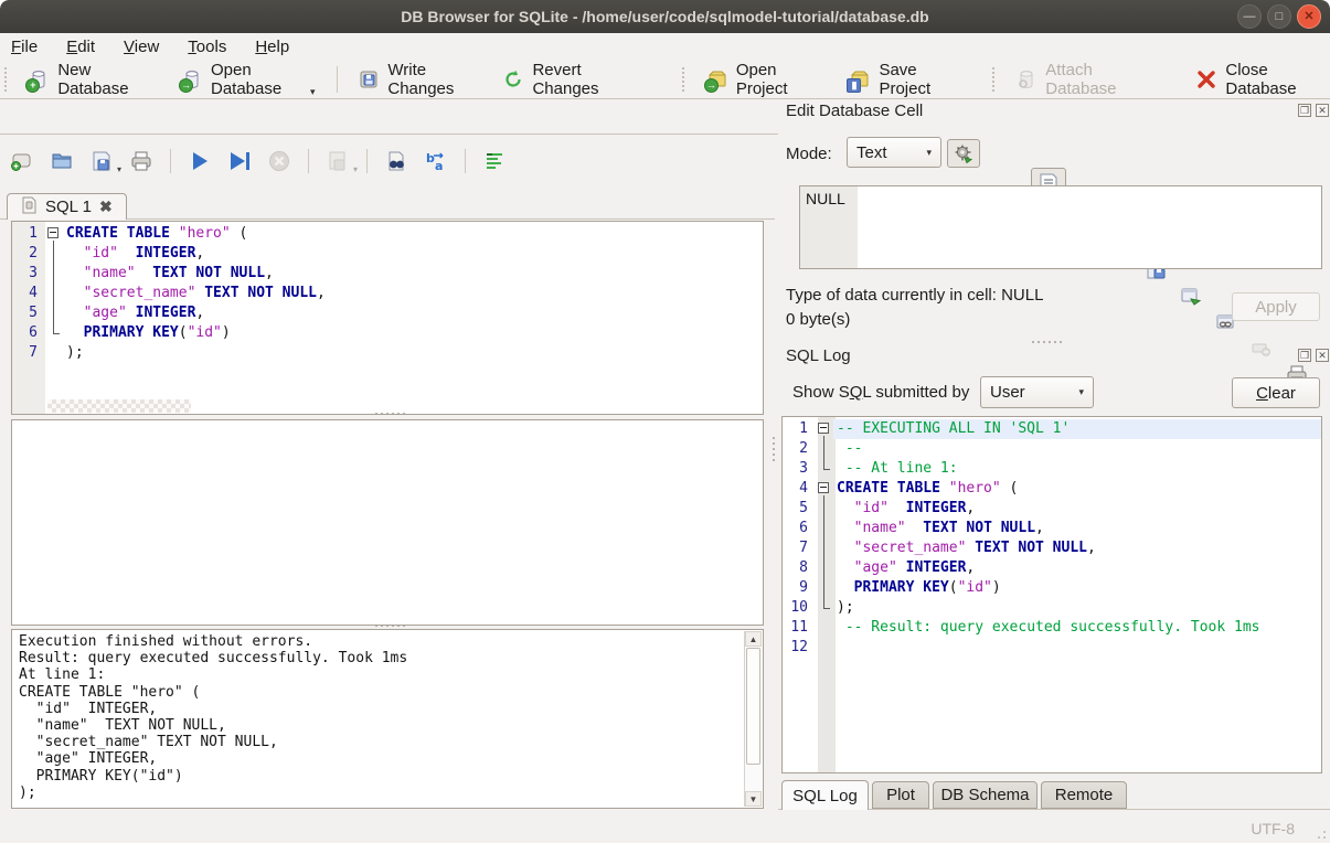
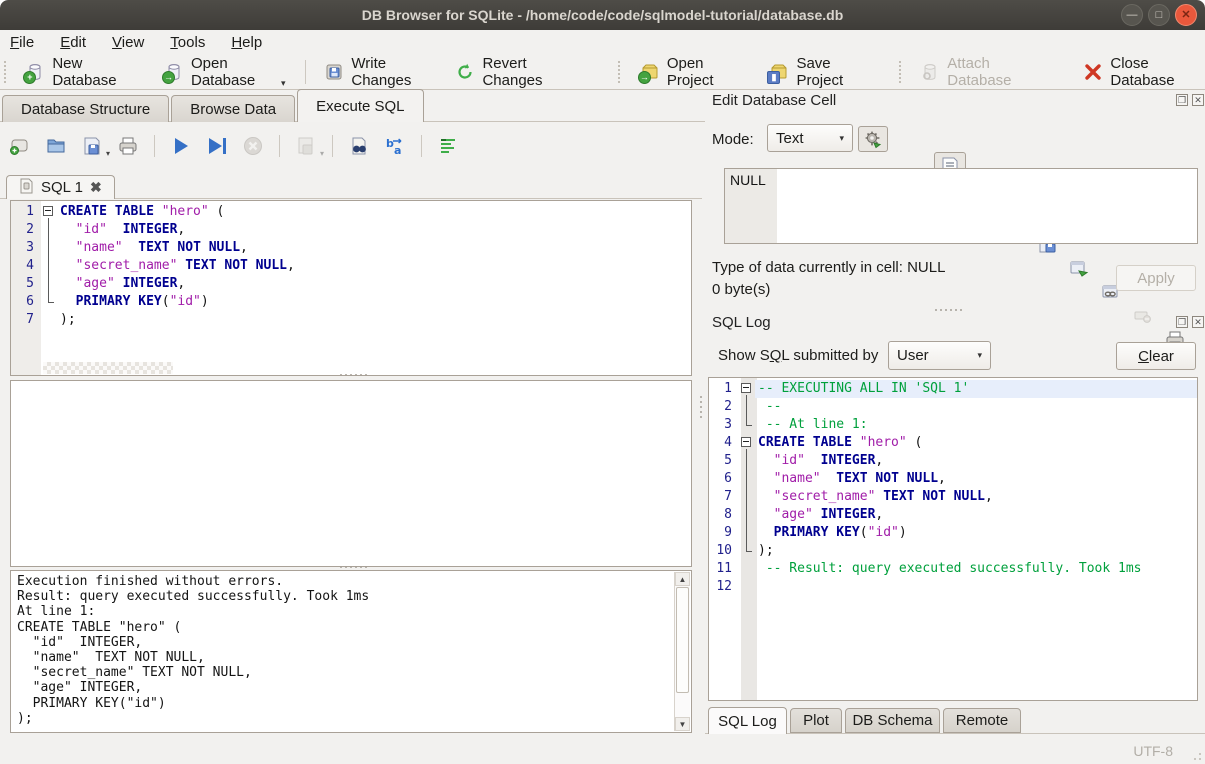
- DB Browser for SQLite - /home/user/code/sqlmodel-tutorial/database.db
+ DB Browser for SQLite - /home/code/code/sqlmodel-tutorial/database.db
  —
  □
  ✕
  File
  Edit
  View
  Tools
  Help
  +
  New Database
  →
  Open Database
  ▾
  Write Changes
  Revert Changes
  →
  Open Project
  ▮
  Save Project
  Attach Database
  Close Database
+ Database Structure
+ Browse Data
+ Execute SQL
  ▾
  ▾
  b
  a
  SQL 1
  ✖
  1
  CREATE TABLE "hero" (
  2
  "id" INTEGER,
  3
  "name" TEXT NOT NULL,
  4
  "secret_name" TEXT NOT NULL,
  5
  "age" INTEGER,
  6
  PRIMARY KEY("id")
  7
  );
  Execution finished without errors.
  Result: query executed successfully. Took 1ms
  At line 1:
  CREATE TABLE "hero" (
  "id" INTEGER,
  "name" TEXT NOT NULL,
  "secret_name" TEXT NOT NULL,
  "age" INTEGER,
  PRIMARY KEY("id")
  );
  ▲
  ▼
  Edit Database Cell
  ❐
  ✕
  Mode:
  Text
  ▾
  NULL
  Type of data currently in cell: NULL
  0 byte(s)
  Apply
  SQL Log
  ❐
  ✕
  Show SQL submitted by
  User
  ▾
  Clear
  1
  -- EXECUTING ALL IN 'SQL 1'
  2
  --
  3
  -- At line 1:
  4
  CREATE TABLE "hero" (
  5
  "id" INTEGER,
  6
  "name" TEXT NOT NULL,
  7
  "secret_name" TEXT NOT NULL,
  8
  "age" INTEGER,
  9
  PRIMARY KEY("id")
  10
  );
  11
  -- Result: query executed successfully. Took 1ms
  12
  SQL Log
  Plot
  DB Schema
  Remote
  UTF-8
